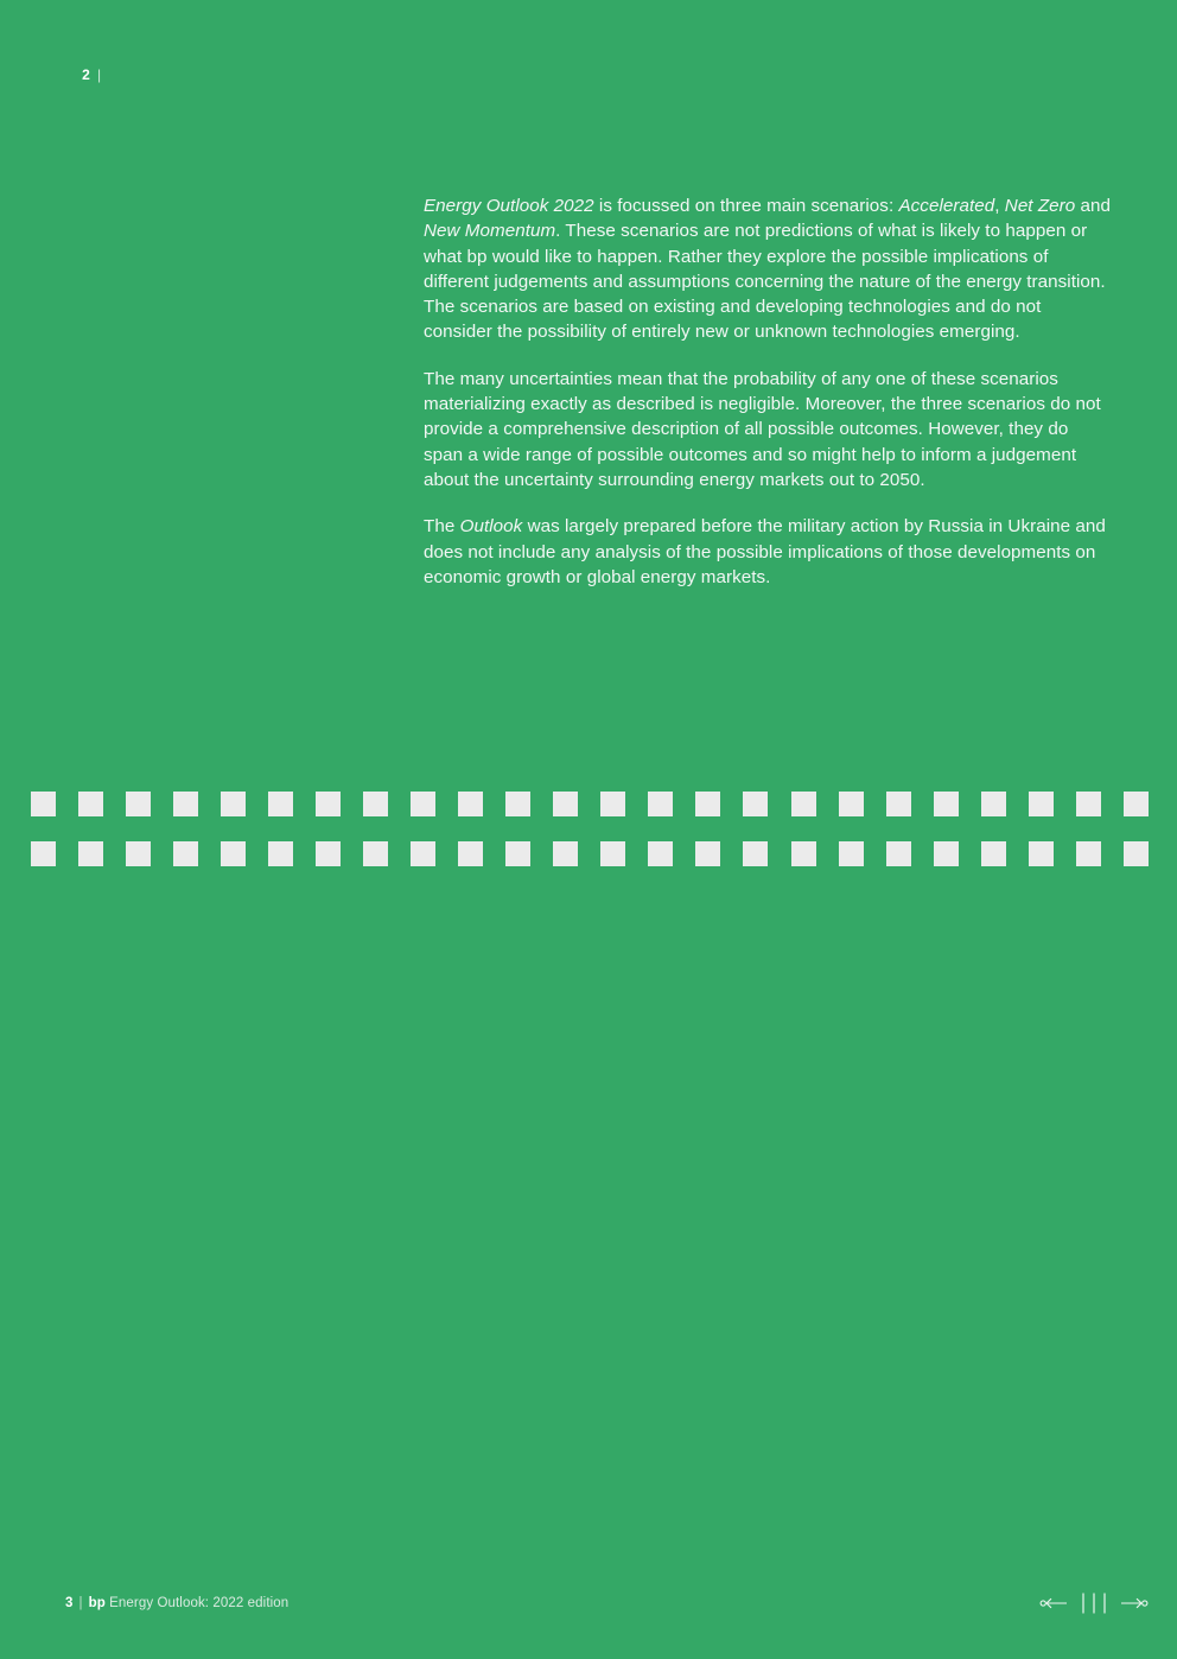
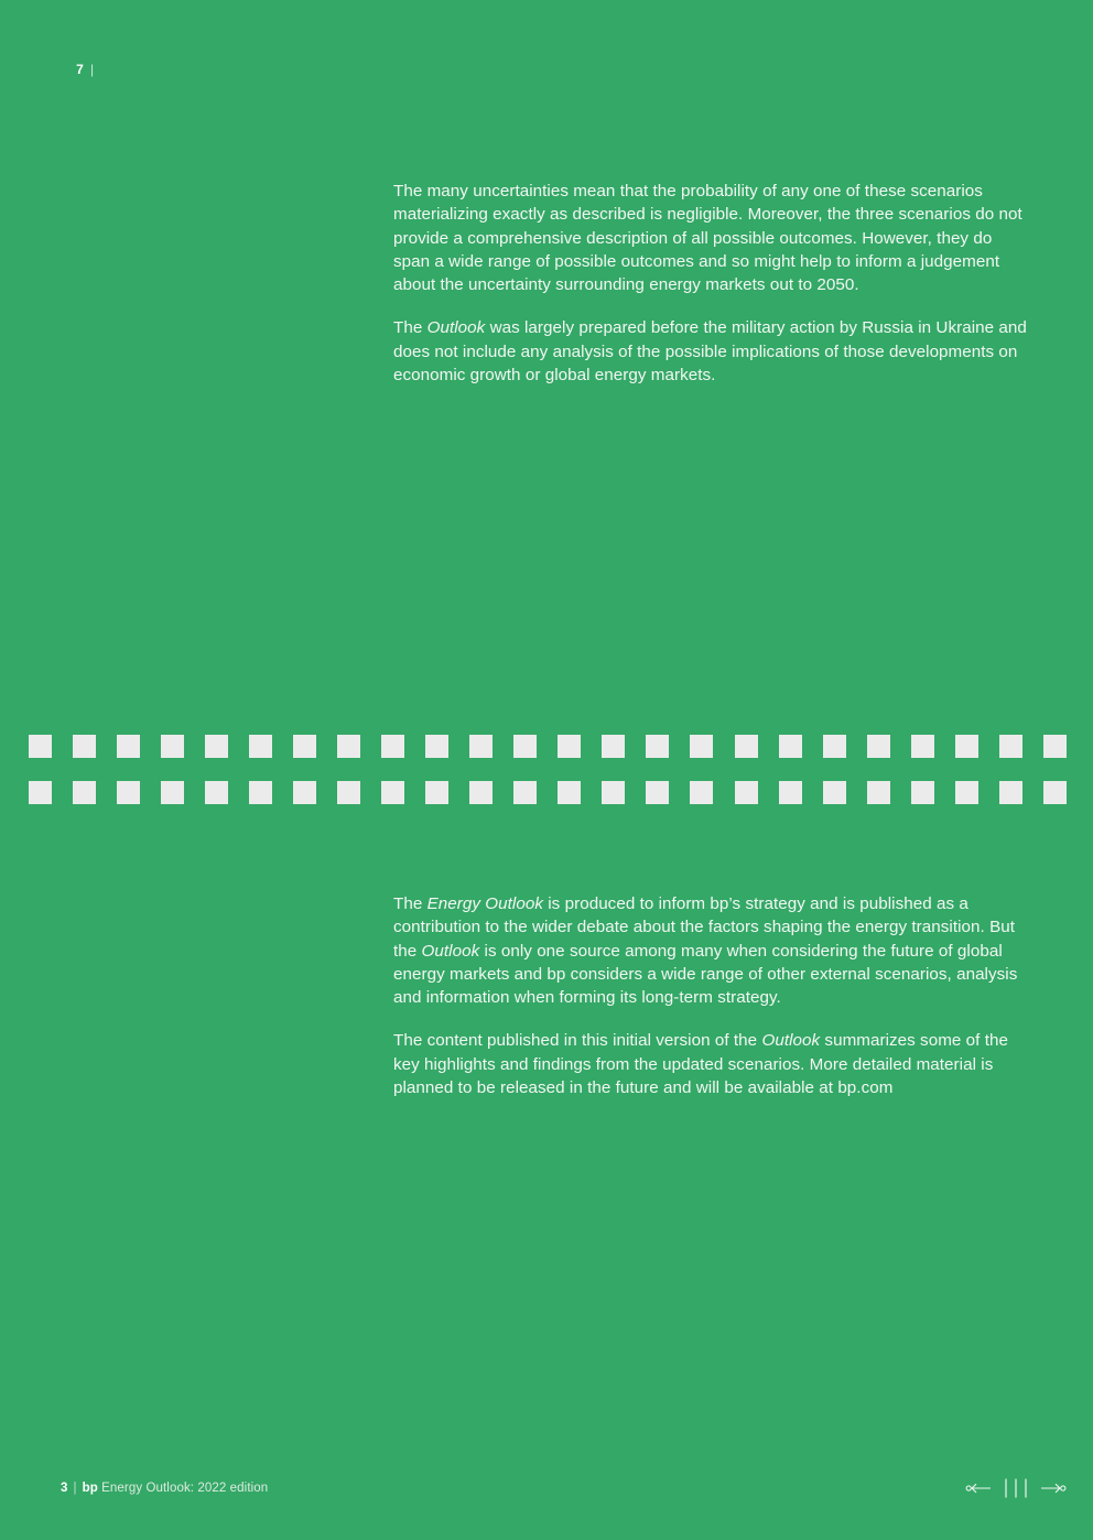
- 2 |
+ 7 |
- Energy Outlook 2022 is focussed on three main scenarios: Accelerated, Net Zero and New Momentum. These scenarios are not predictions of what is likely to happen or what bp would like to happen. Rather they explore the possible implications of different judgements and assumptions concerning the nature of the energy transition. The scenarios are based on existing and developing technologies and do not consider the possibility of entirely new or unknown technologies emerging.
  The many uncertainties mean that the probability of any one of these scenarios materializing exactly as described is negligible. Moreover, the three scenarios do not provide a comprehensive description of all possible outcomes. However, they do span a wide range of possible outcomes and so might help to inform a judgement about the uncertainty surrounding energy markets out to 2050.
  The Outlook was largely prepared before the military action by Russia in Ukraine and does not include any analysis of the possible implications of those developments on economic growth or global energy markets.
+ The Energy Outlook is produced to inform bp’s strategy and is published as a contribution to the wider debate about the factors shaping the energy transition. But the Outlook is only one source among many when considering the future of global energy markets and bp considers a wide range of other external scenarios, analysis and information when forming its long-term strategy.
+ The content published in this initial version of the Outlook summarizes some of the key highlights and findings from the updated scenarios. More detailed material is planned to be released in the future and will be available at bp.com
  3 | bp Energy Outlook: 2022 edition
